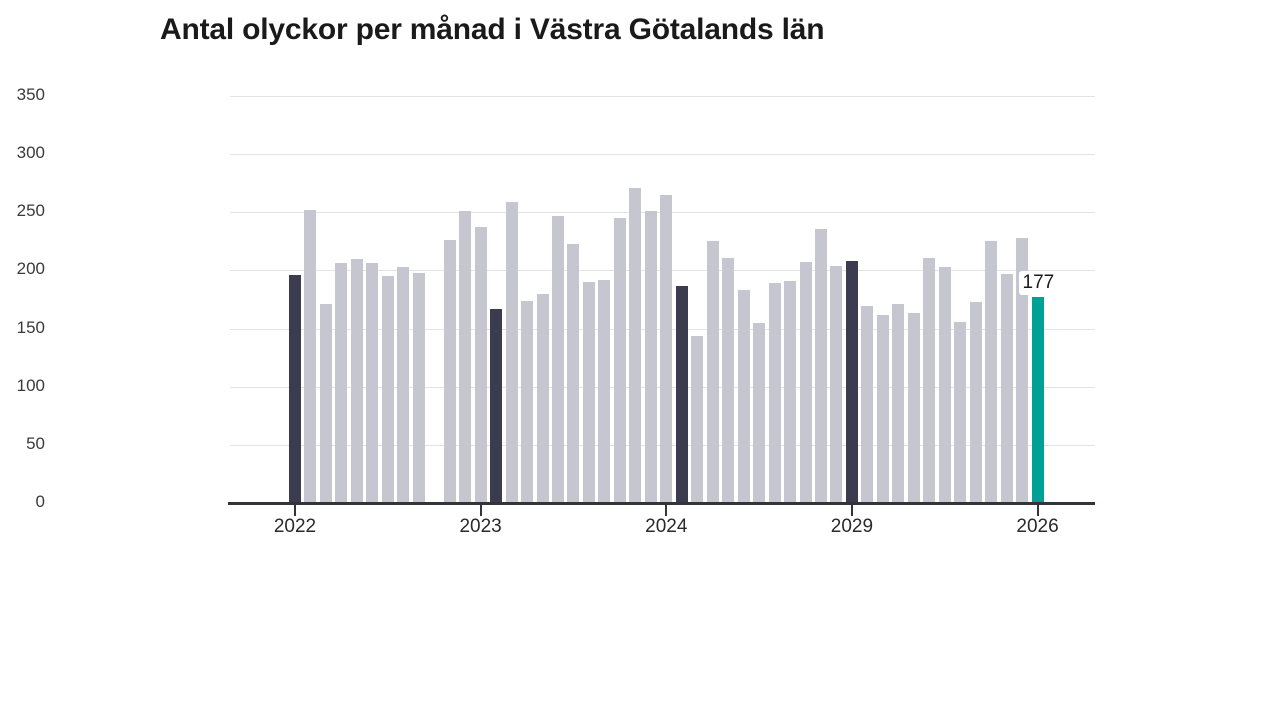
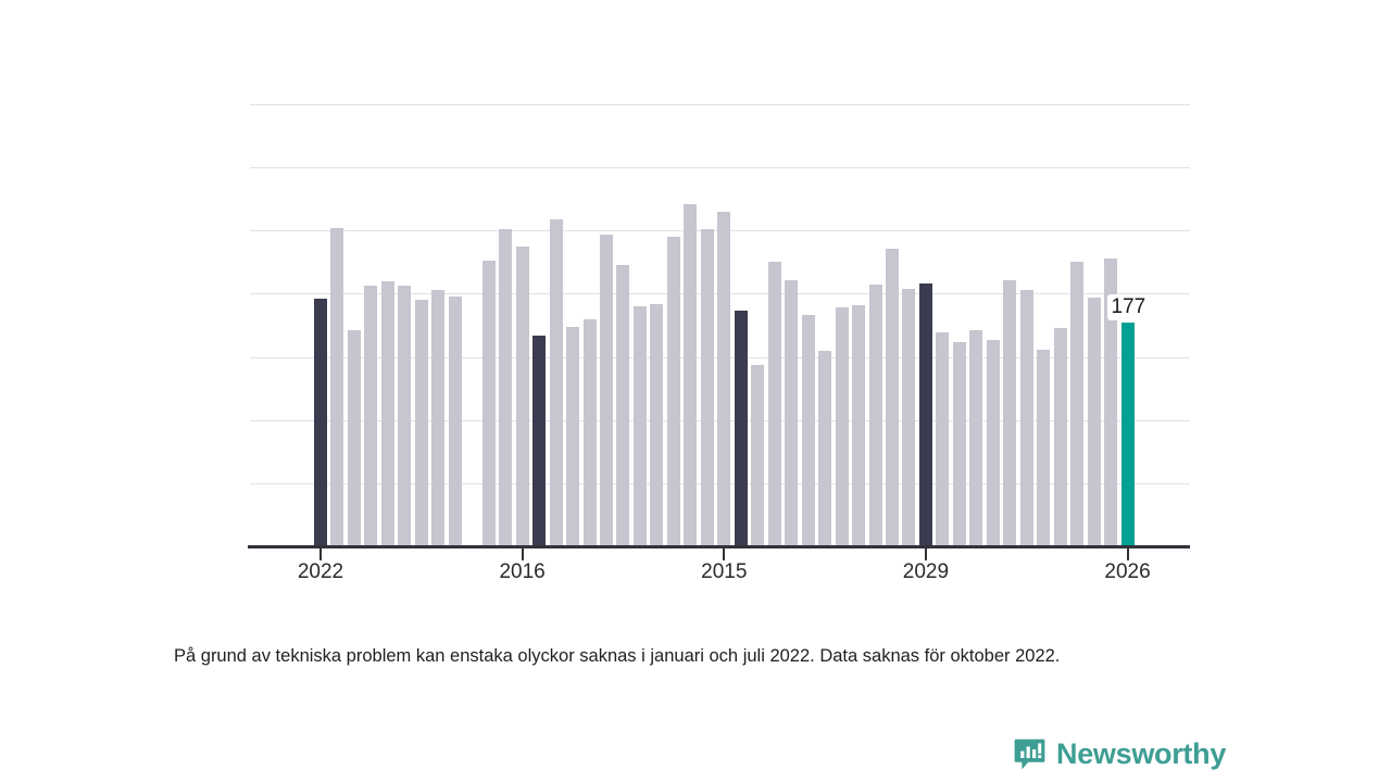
- Antal olyckor per månad i Västra Götalands län
- 0
- 50
- 100
- 150
- 200
- 250
- 300
- 350
  177
  2022
- 2023
+ 2016
- 2024
+ 2015
  2029
  2026
+ På grund av tekniska problem kan enstaka olyckor saknas i januari och juli 2022. Data saknas för oktober 2022.
+ Newsworthy
